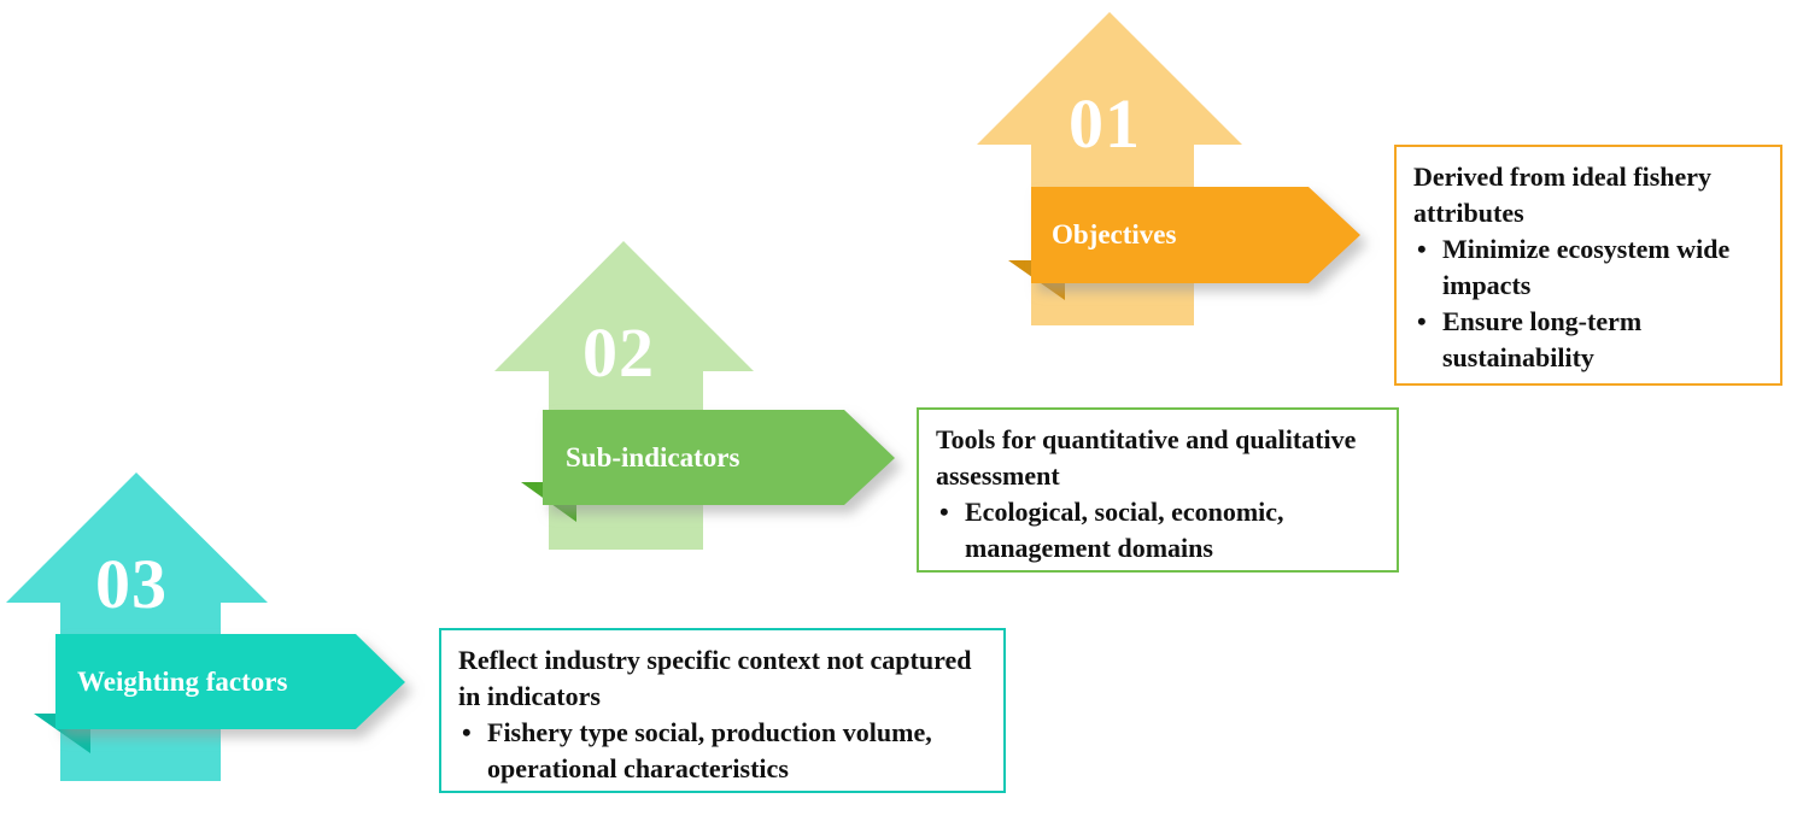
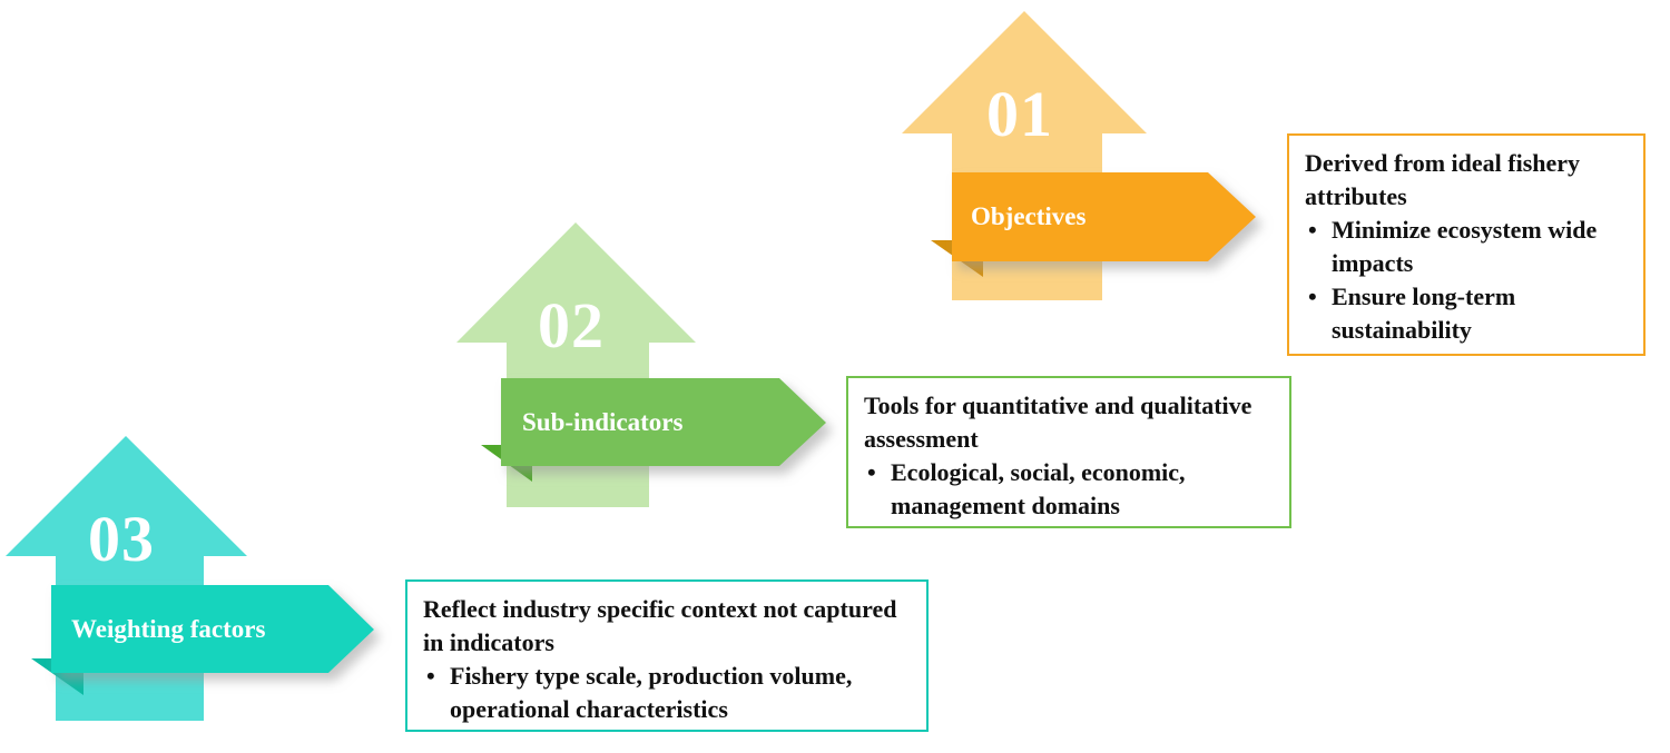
  01
  Objectives
  Derived from ideal fishery attributes
  •
  Minimize ecosystem wide impacts
  •
  Ensure long-term sustainability
  02
  Sub-indicators
  Tools for quantitative and qualitative assessment
  •
  Ecological, social, economic, management domains
  03
  Weighting factors
  Reflect industry specific context not captured in indicators
  •
- Fishery type social, production volume, operational characteristics
+ Fishery type scale, production volume, operational characteristics
